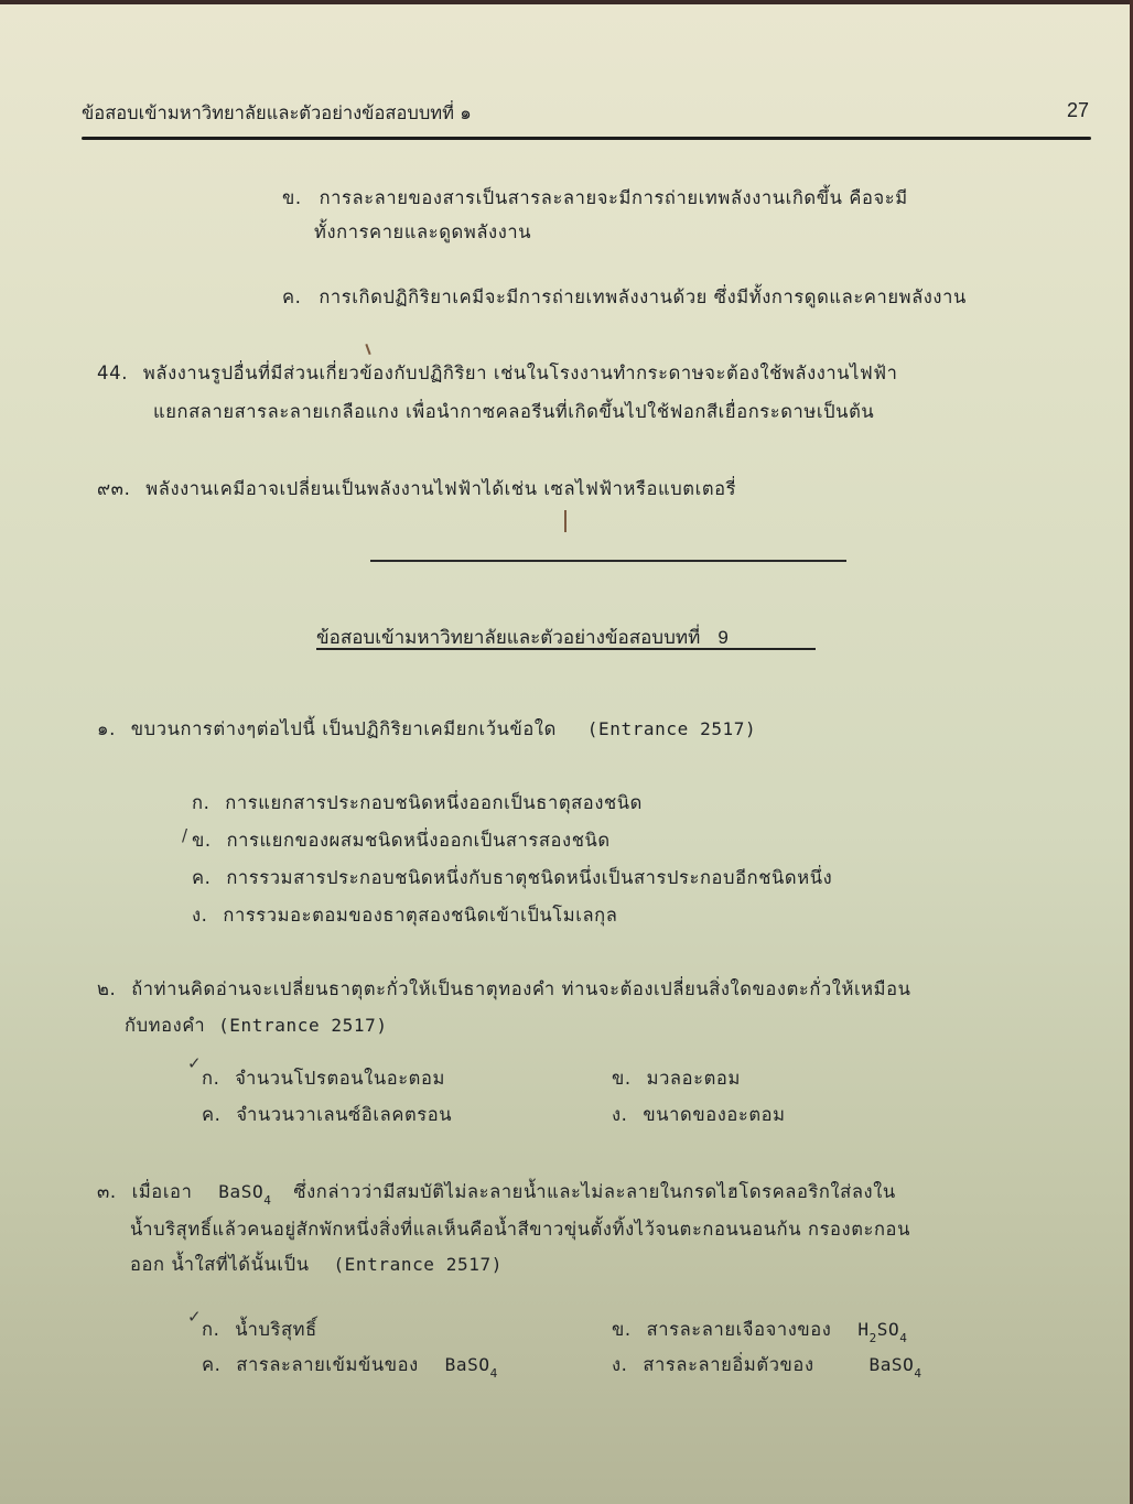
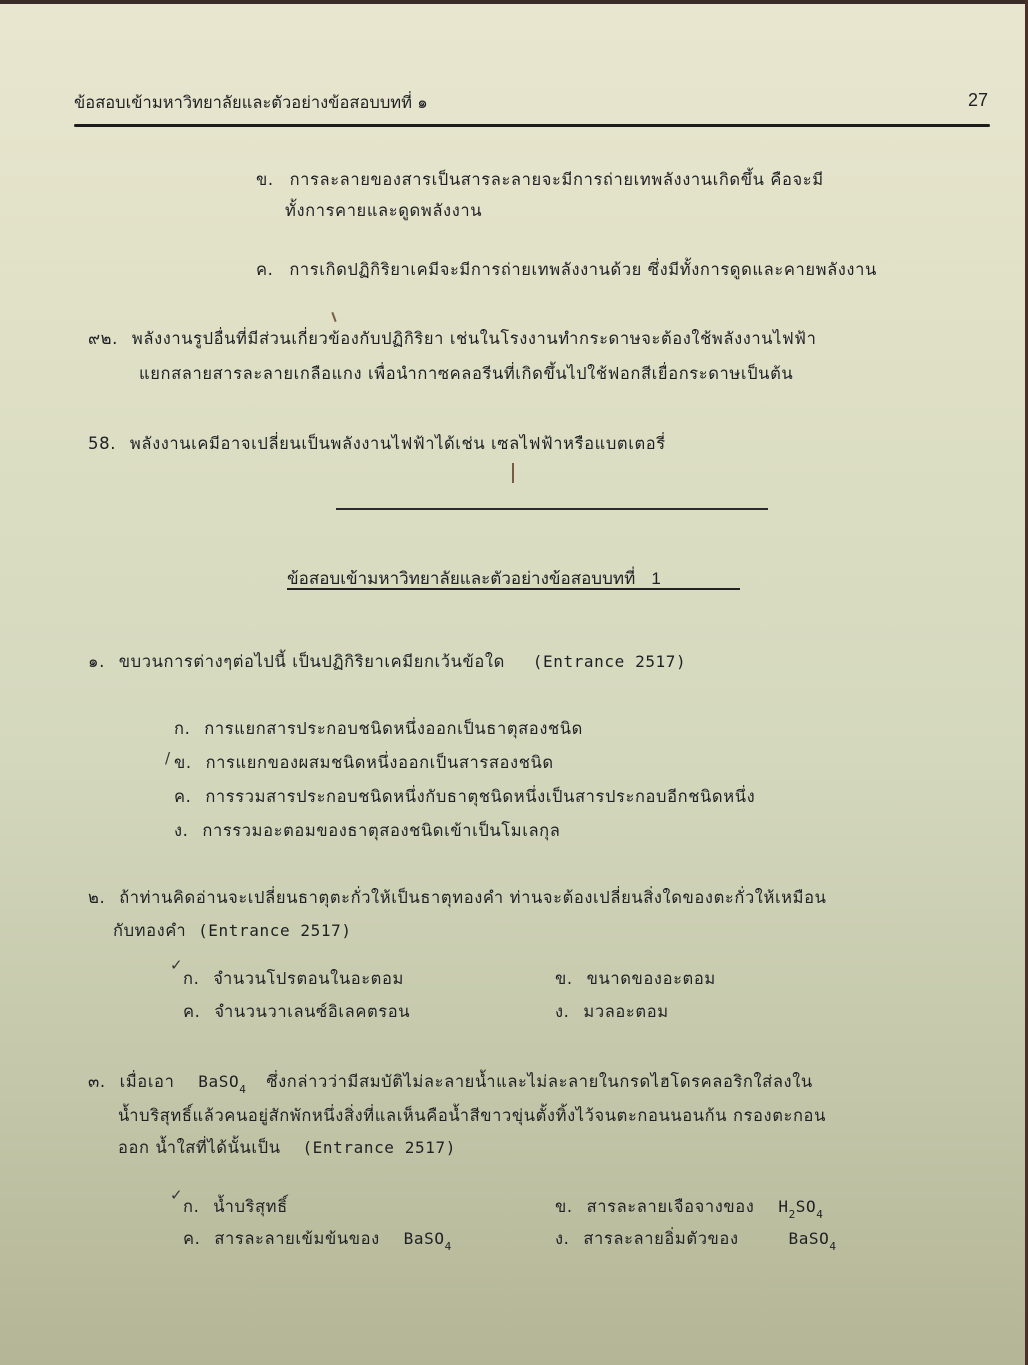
  ข้อสอบเข้ามหาวิทยาลัยและตัวอย่างข้อสอบบทที่ ๑
  27
  ข. การละลายของสารเป็นสารละลายจะมีการถ่ายเทพลังงานเกิดขึ้น คือจะมี
  ทั้งการคายและดูดพลังงาน
  ค. การเกิดปฏิกิริยาเคมีจะมีการถ่ายเทพลังงานด้วย ซึ่งมีทั้งการดูดและคายพลังงาน
- 44. พลังงานรูปอื่นที่มีส่วนเกี่ยวข้องกับปฏิกิริยา เช่นในโรงงานทำกระดาษจะต้องใช้พลังงานไฟฟ้า
+ ๙๒. พลังงานรูปอื่นที่มีส่วนเกี่ยวข้องกับปฏิกิริยา เช่นในโรงงานทำกระดาษจะต้องใช้พลังงานไฟฟ้า
  แยกสลายสารละลายเกลือแกง เพื่อนำกาซคลอรีนที่เกิดขึ้นไปใช้ฟอกสีเยื่อกระดาษเป็นต้น
- ๙๓. พลังงานเคมีอาจเปลี่ยนเป็นพลังงานไฟฟ้าได้เช่น เซลไฟฟ้าหรือแบตเตอรี่
+ 58. พลังงานเคมีอาจเปลี่ยนเป็นพลังงานไฟฟ้าได้เช่น เซลไฟฟ้าหรือแบตเตอรี่
- ข้อสอบเข้ามหาวิทยาลัยและตัวอย่างข้อสอบบทที่ 9
+ ข้อสอบเข้ามหาวิทยาลัยและตัวอย่างข้อสอบบทที่ 1
  ๑. ขบวนการต่างๆต่อไปนี้ เป็นปฏิกิริยาเคมียกเว้นข้อใด (Entrance 2517)
  ก. การแยกสารประกอบชนิดหนึ่งออกเป็นธาตุสองชนิด
  /
  ข. การแยกของผสมชนิดหนึ่งออกเป็นสารสองชนิด
  ค. การรวมสารประกอบชนิดหนึ่งกับธาตุชนิดหนึ่งเป็นสารประกอบอีกชนิดหนึ่ง
  ง. การรวมอะตอมของธาตุสองชนิดเข้าเป็นโมเลกุล
  ๒. ถ้าท่านคิดอ่านจะเปลี่ยนธาตุตะกั่วให้เป็นธาตุทองคำ ท่านจะต้องเปลี่ยนสิ่งใดของตะกั่วให้เหมือน
  กับทองคำ (Entrance 2517)
  ✓
  ก. จำนวนโปรตอนในอะตอม
- ข. มวลอะตอม
+ ข. ขนาดของอะตอม
  ค. จำนวนวาเลนซ์อิเลคตรอน
- ง. ขนาดของอะตอม
+ ง. มวลอะตอม
  ๓. เมื่อเอา BaSO4 ซึ่งกล่าวว่ามีสมบัติไม่ละลายน้ำและไม่ละลายในกรดไฮโดรคลอริกใส่ลงใน
  น้ำบริสุทธิ์แล้วคนอยู่สักพักหนึ่งสิ่งที่แลเห็นคือน้ำสีขาวขุ่นตั้งทิ้งไว้จนตะกอนนอนก้น กรองตะกอน
  ออก น้ำใสที่ได้นั้นเป็น (Entrance 2517)
  ✓
  ก. น้ำบริสุทธิ์
  ข. สารละลายเจือจางของ H2SO4
  ค. สารละลายเข้มข้นของ BaSO4
  ง. สารละลายอิ่มตัวของ BaSO4
